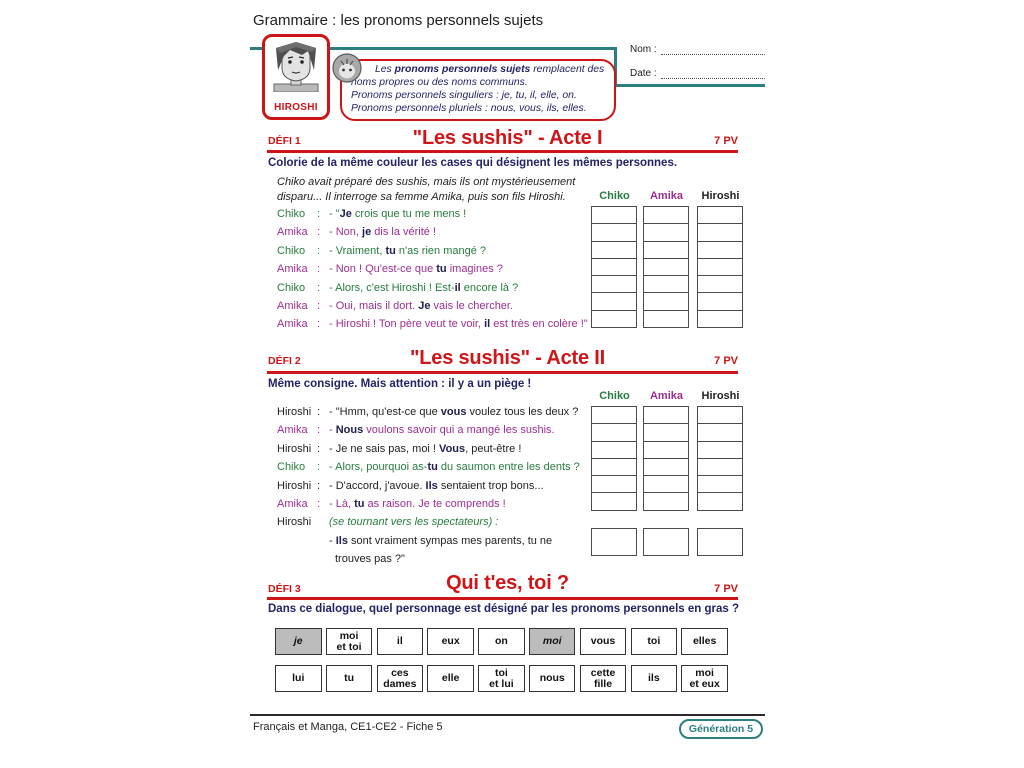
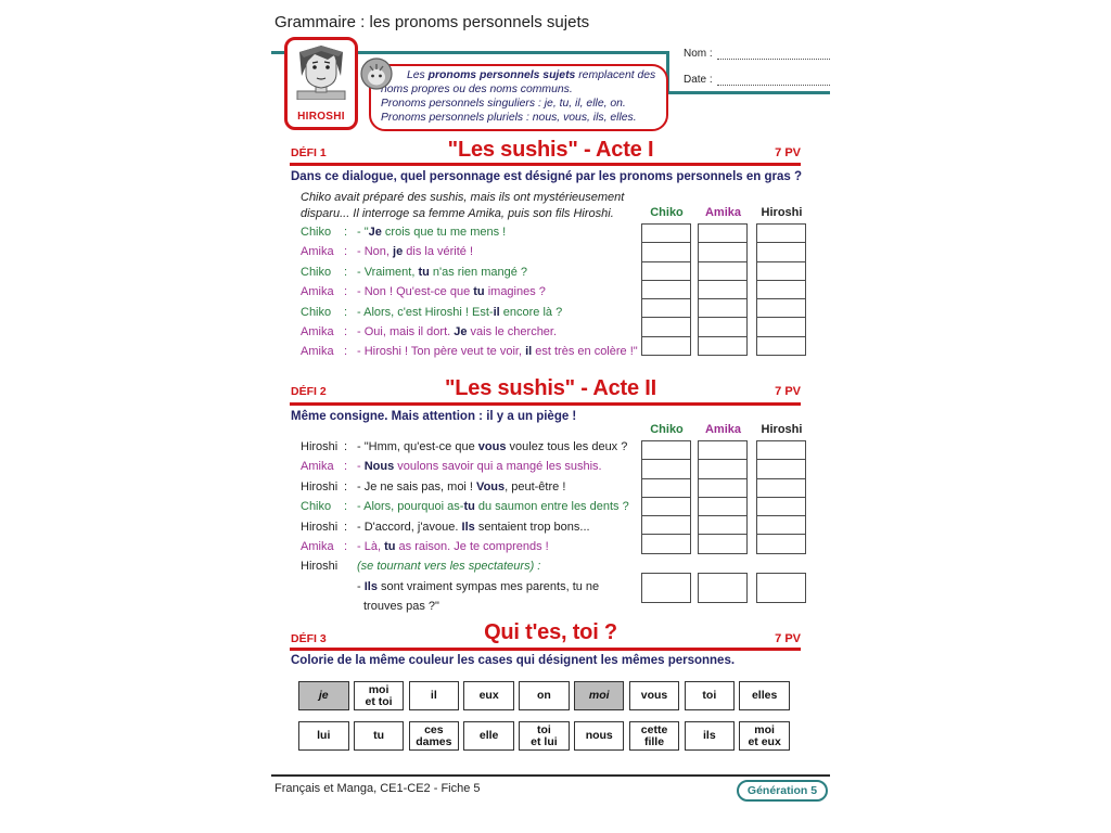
  Grammaire : les pronoms personnels sujets
  HIROSHI
  Les pronoms personnels sujets remplacent des
  noms propres ou des noms communs.
  Pronoms personnels singuliers : je, tu, il, elle, on.
  Pronoms personnels pluriels : nous, vous, ils, elles.
  Nom :
  Date :
  DÉFI 1
  "Les sushis" - Acte I
  7 PV
- Colorie de la même couleur les cases qui désignent les mêmes personnes.
+ Dans ce dialogue, quel personnage est désigné par les pronoms personnels en gras ?
  Chiko avait préparé des sushis, mais ils ont mystérieusement
  disparu... Il interroge sa femme Amika, puis son fils Hiroshi.
  Chiko
  Amika
  Hiroshi
  Chiko : - "Je crois que tu me mens !
  Amika : - Non, je dis la vérité !
  Chiko : - Vraiment, tu n'as rien mangé ?
  Amika : - Non ! Qu'est-ce que tu imagines ?
  Chiko : - Alors, c'est Hiroshi ! Est-il encore là ?
  Amika : - Oui, mais il dort. Je vais le chercher.
  Amika : - Hiroshi ! Ton père veut te voir, il est très en colère !"
  DÉFI 2
  "Les sushis" - Acte II
  7 PV
  Même consigne. Mais attention : il y a un piège !
  Chiko
  Amika
  Hiroshi
  Hiroshi : - "Hmm, qu'est-ce que vous voulez tous les deux ?
  Amika : - Nous voulons savoir qui a mangé les sushis.
  Hiroshi : - Je ne sais pas, moi ! Vous, peut-être !
  Chiko : - Alors, pourquoi as-tu du saumon entre les dents ?
  Hiroshi : - D'accord, j'avoue. Ils sentaient trop bons...
  Amika : - Là, tu as raison. Je te comprends !
  Hiroshi (se tournant vers les spectateurs) :
  - Ils sont vraiment sympas mes parents, tu ne
  trouves pas ?"
  DÉFI 3
  Qui t'es, toi ?
  7 PV
- Dans ce dialogue, quel personnage est désigné par les pronoms personnels en gras ?
+ Colorie de la même couleur les cases qui désignent les mêmes personnes.
  je
  moi
  et toi
  il
  eux
  on
  moi
  vous
  toi
  elles
  lui
  tu
  ces
  dames
  elle
  toi
  et lui
  nous
  cette
  fille
  ils
  moi
  et eux
  Français et Manga, CE1-CE2 - Fiche 5
  Génération 5
